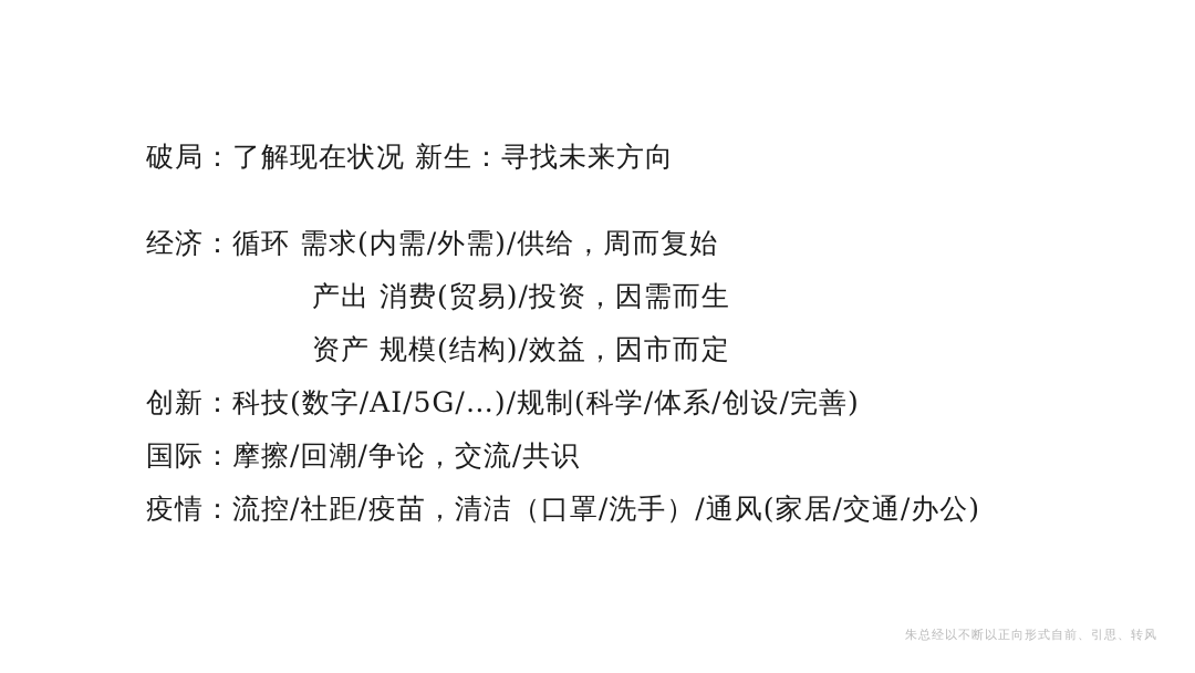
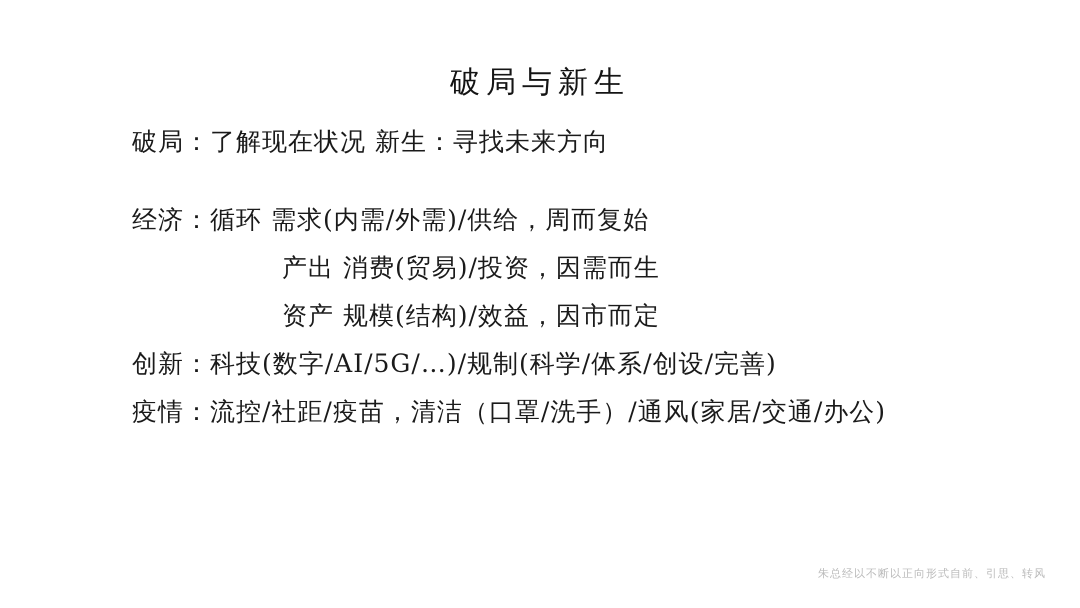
+ 破局与新生
  破局：了解现在状况 新生：寻找未来方向
  经济：循环 需求(内需/外需)/供给，周而复始
  产出 消费(贸易)/投资，因需而生
  资产 规模(结构)/效益，因市而定
  创新：科技(数字/AI/5G/…)/规制(科学/体系/创设/完善)
- 国际：摩擦/回潮/争论，交流/共识
  疫情：流控/社距/疫苗，清洁（口罩/洗手）/通风(家居/交通/办公)
  朱总经以不断以正向形式自前、引思、转风
